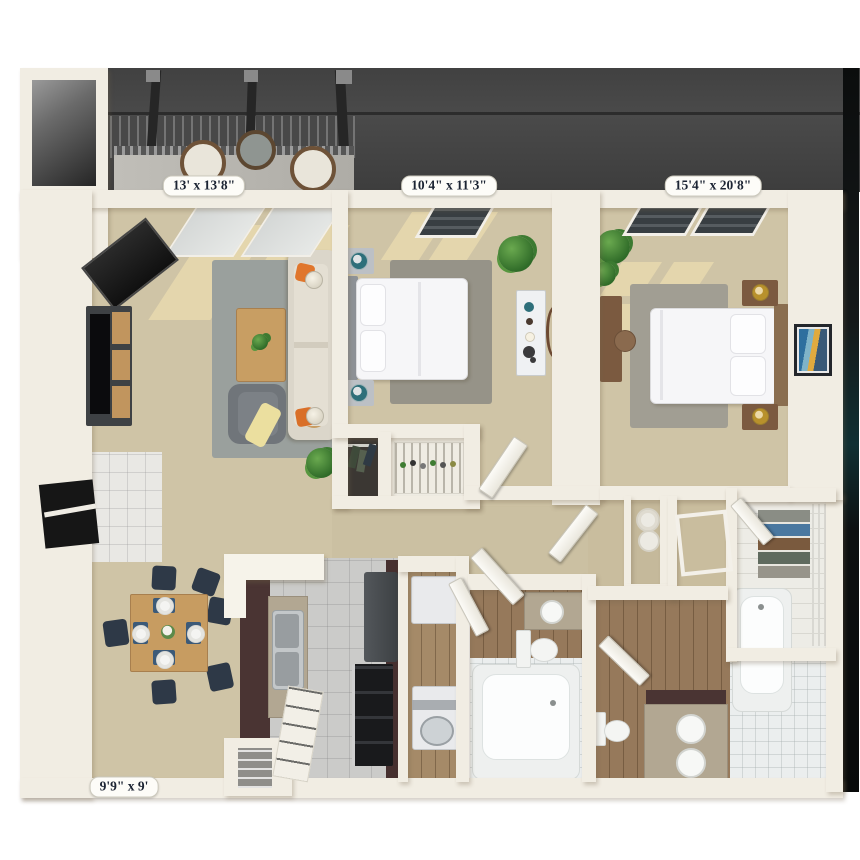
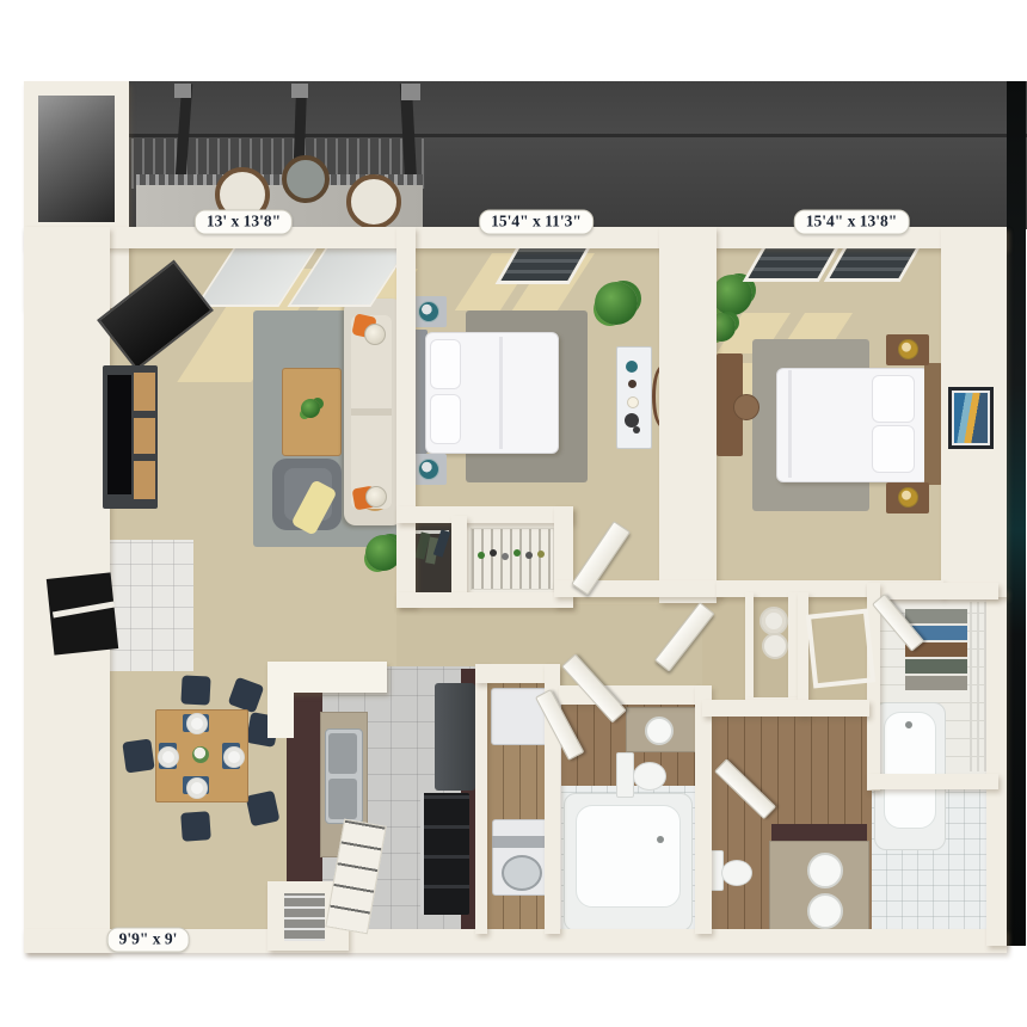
  13' x 13'8"
- 10'4" x 11'3"
+ 15'4" x 11'3"
- 15'4" x 20'8"
+ 15'4" x 13'8"
  9'9" x 9'
